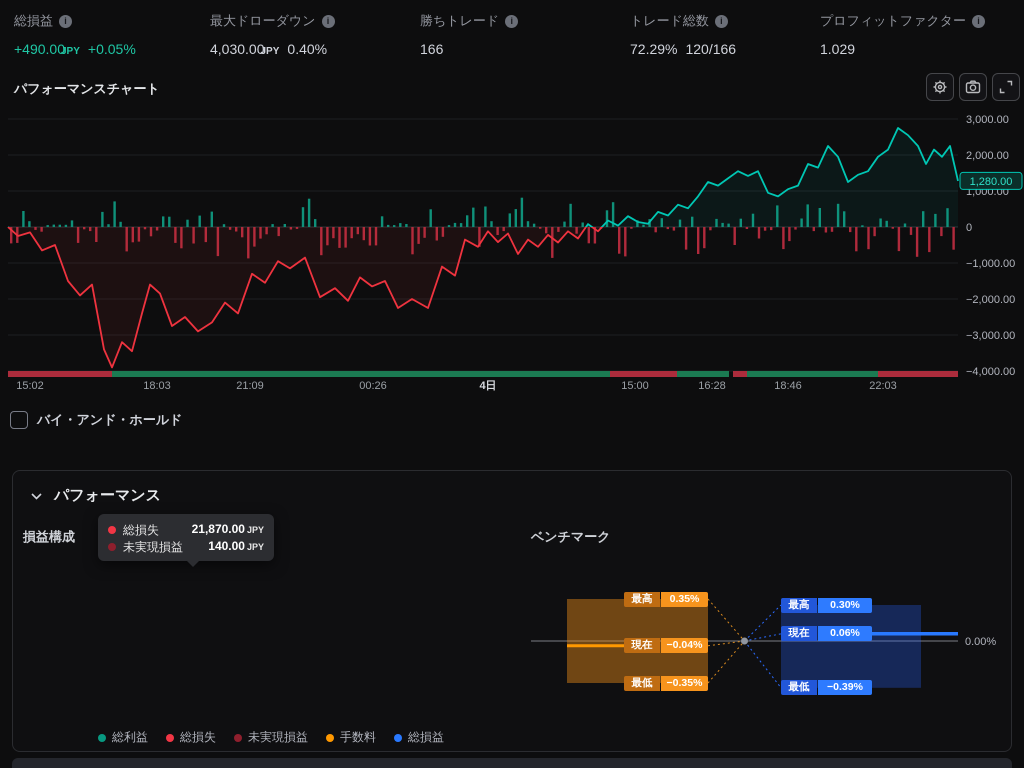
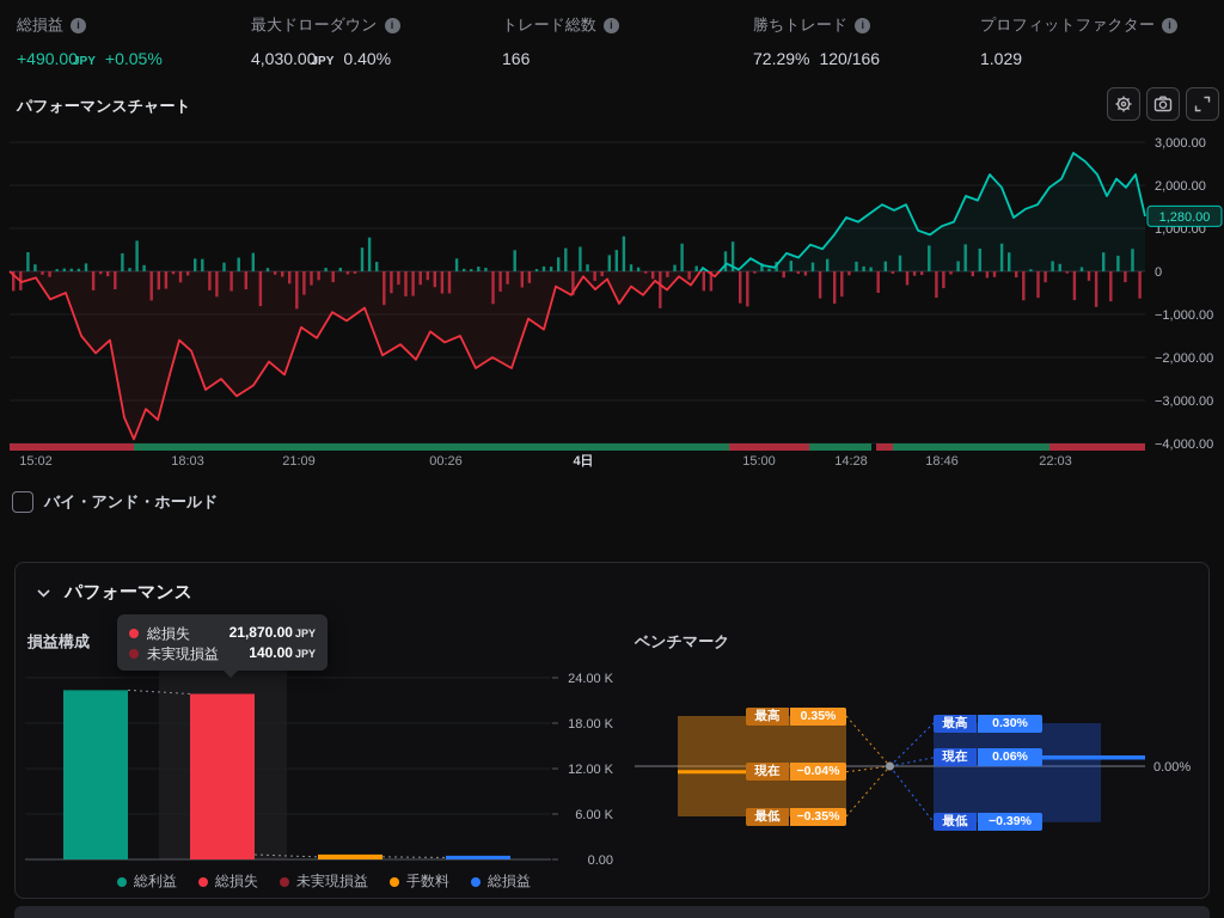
  総損益
  i
  +490.00JPY
  +0.05%
  最大ドローダウン
  i
  4,030.00JPY
  0.40%
- 勝ちトレード
+ トレード総数
  i
  166
- トレード総数
+ 勝ちトレード
  i
  72.29%
  120/166
  プロフィットファクター
  i
  1.029
  パフォーマンスチャート
  3,000.00
  2,000.00
  1,000.00
  0
  −1,000.00
  −2,000.00
  −3,000.00
  −4,000.00
  15:02
  18:03
  21:09
  00:26
  4日
  15:00
- 16:28
+ 14:28
  18:46
  22:03
  1,280.00
  バイ・アンド・ホールド
  パフォーマンス
  損益構成
  総損失
  21,870.00 JPY
  未実現損益
  140.00 JPY
+ 24.00 K
+ 18.00 K
+ 12.00 K
+ 6.00 K
+ 0.00
  総利益
  総損失
  未実現損益
  手数料
  総損益
  ベンチマーク
  0.00%
  最高
  0.35%
  現在
  −0.04%
  最低
  −0.35%
  最高
  0.30%
  現在
  0.06%
  最低
  −0.39%
